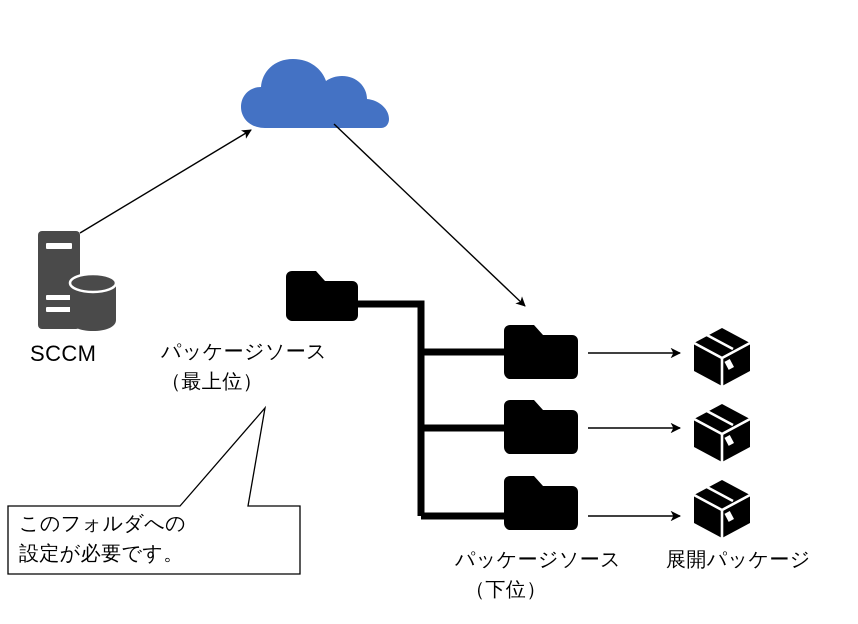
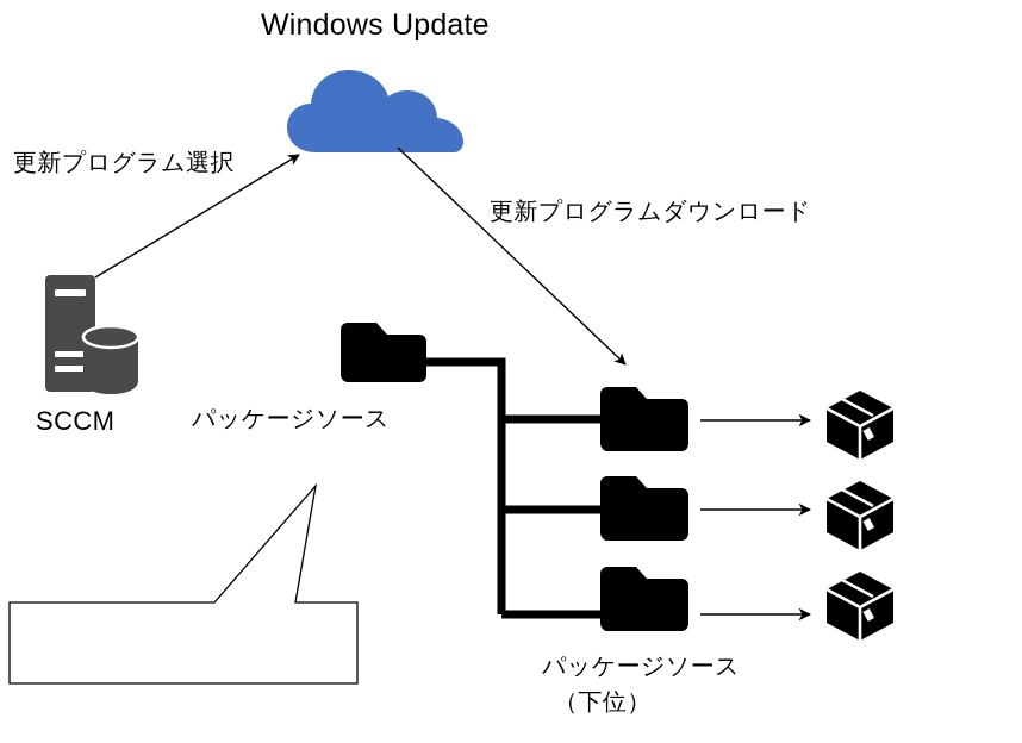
+ Windows Update
+ 更新プログラム選択
+ 更新プログラムダウンロード
  SCCM
  パッケージソース
- （最上位）
  パッケージソース
  （下位）
- 展開パッケージ
- このフォルダへの
- 設定が必要です。
